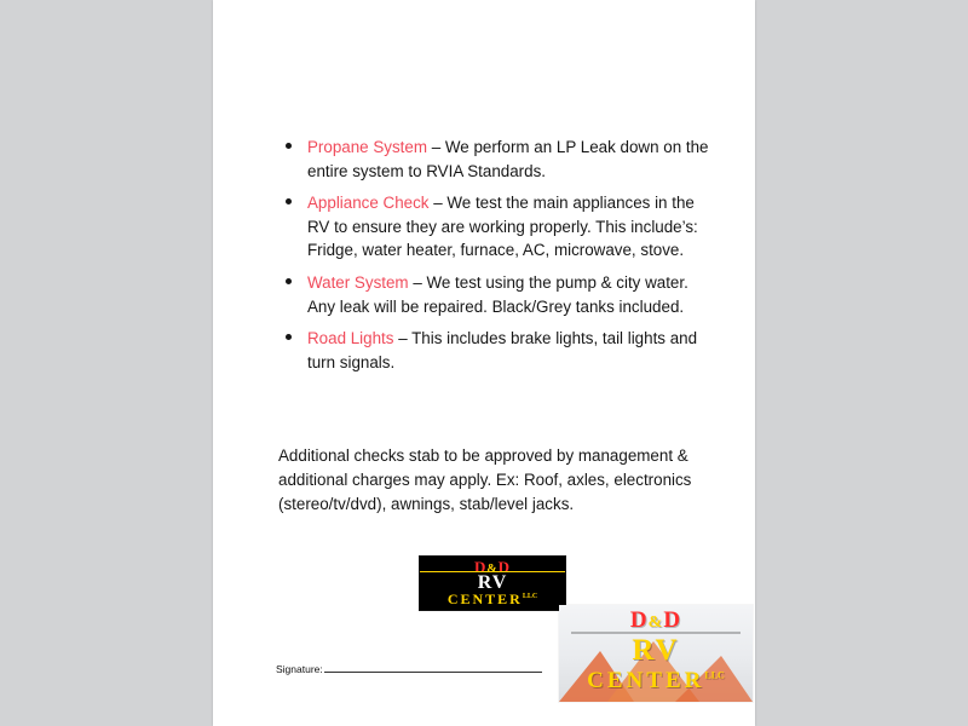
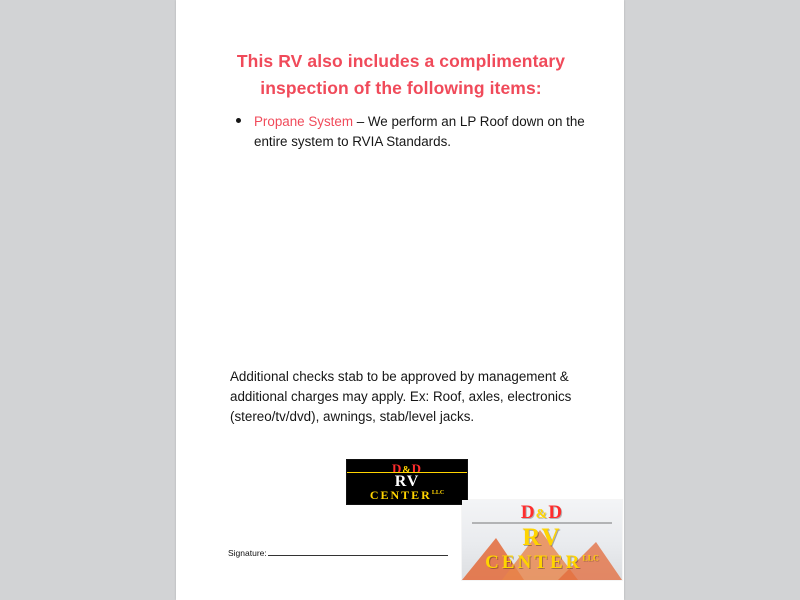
+ This RV also includes a complimentary
+ inspection of the following items:
- Propane System – We perform an LP Leak down on the entire system to RVIA Standards.
+ Propane System – We perform an LP Roof down on the entire system to RVIA Standards.
- Appliance Check – We test the main appliances in the RV to ensure they are working properly. This include’s: Fridge, water heater, furnace, AC, microwave, stove.
- Water System – We test using the pump & city water. Any leak will be repaired. Black/Grey tanks included.
- Road Lights – This includes brake lights, tail lights and turn signals.
  Additional checks stab to be approved by management & additional charges may apply. Ex: Roof, axles, electronics (stereo/tv/dvd), awnings, stab/level jacks.
  D&D
  RV
  Signature:
  D&D
  RV
  CENTERLLC
